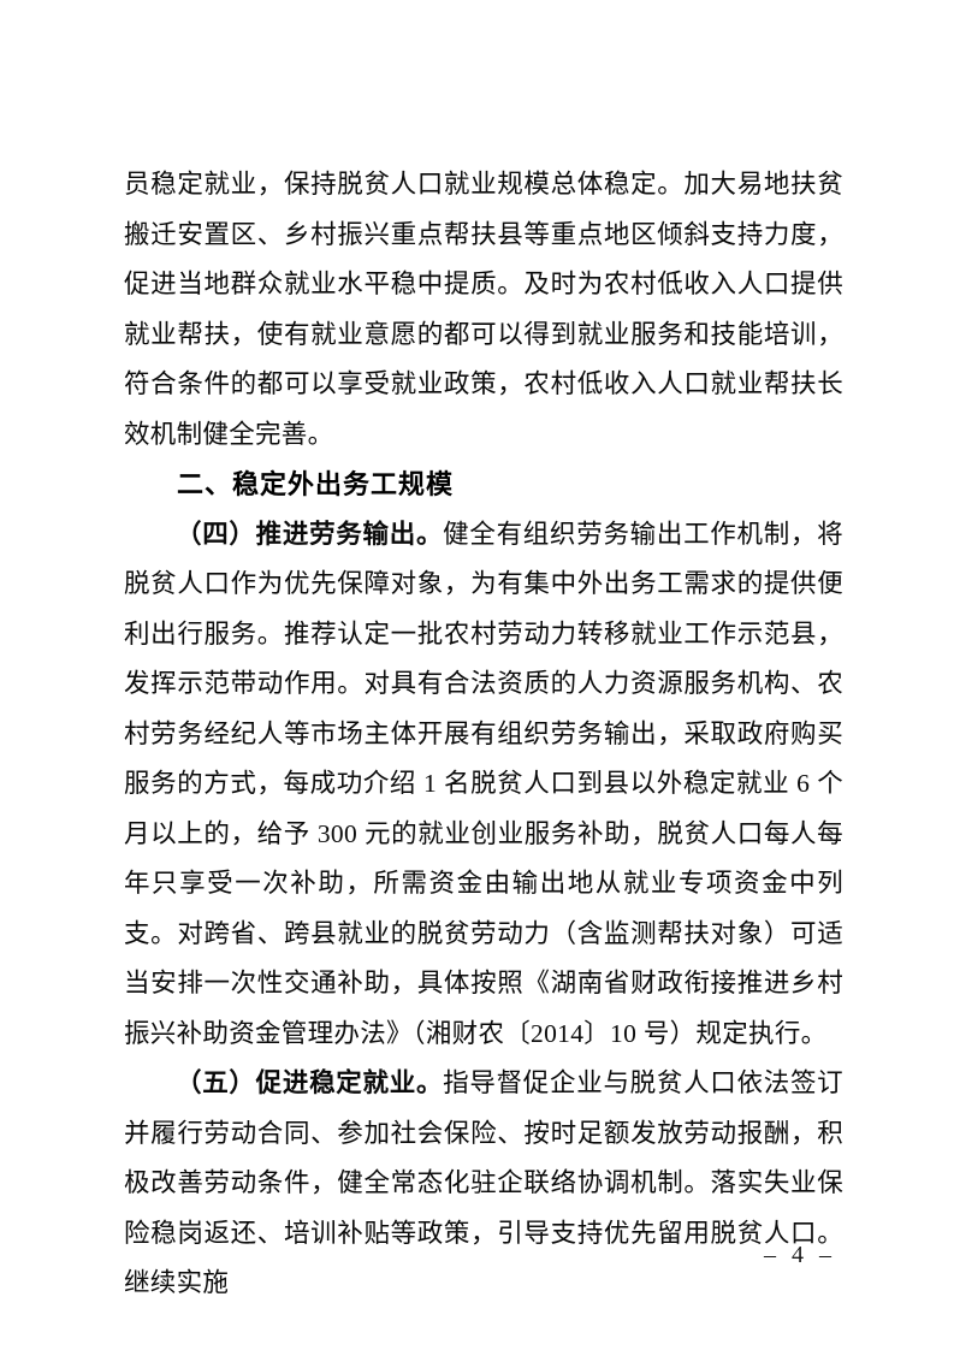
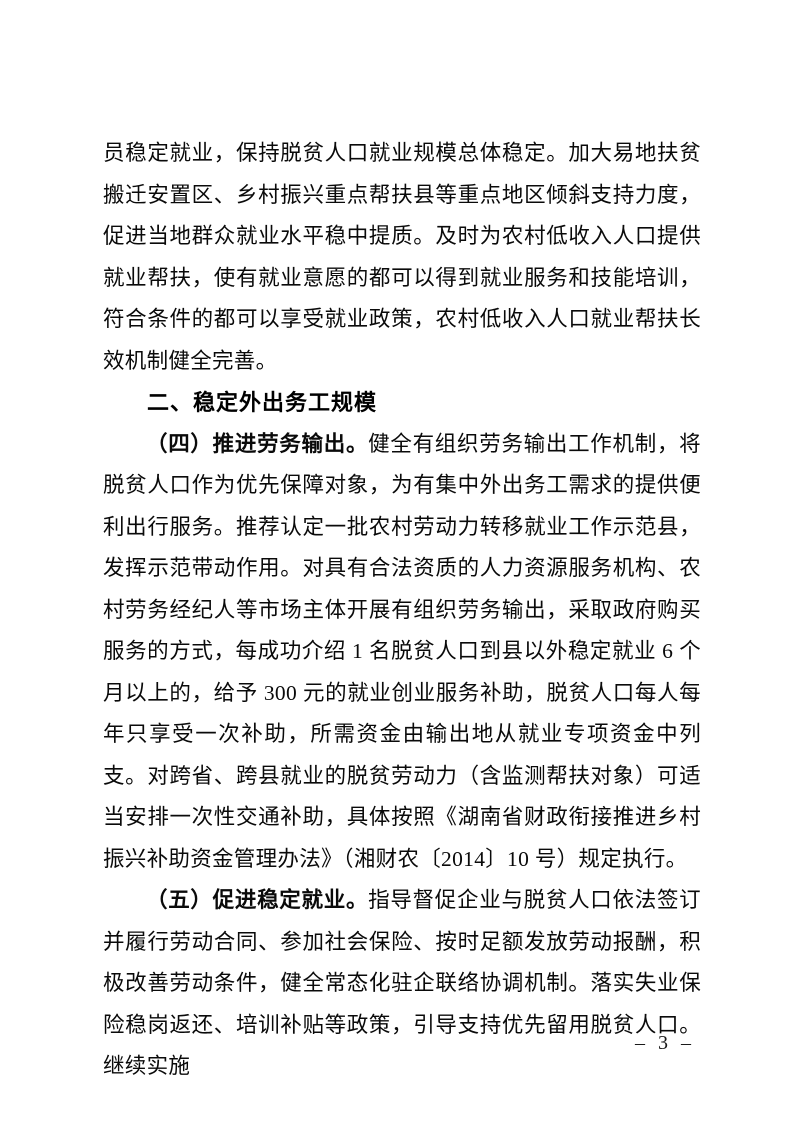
  员稳定就业，保持脱贫人口就业规模总体稳定。加大易地扶贫搬迁安置区、乡村振兴重点帮扶县等重点地区倾斜支持力度，促进当地群众就业水平稳中提质。及时为农村低收入人口提供就业帮扶，使有就业意愿的都可以得到就业服务和技能培训，符合条件的都可以享受就业政策，农村低收入人口就业帮扶长效机制健全完善。
  二、稳定外出务工规模
  （四）推进劳务输出。健全有组织劳务输出工作机制，将脱贫人口作为优先保障对象，为有集中外出务工需求的提供便利出行服务。推荐认定一批农村劳动力转移就业工作示范县，发挥示范带动作用。对具有合法资质的人力资源服务机构、农村劳务经纪人等市场主体开展有组织劳务输出，采取政府购买服务的方式，每成功介绍 1 名脱贫人口到县以外稳定就业 6 个月以上的，给予 300 元的就业创业服务补助，脱贫人口每人每年只享受一次补助，所需资金由输出地从就业专项资金中列支。对跨省、跨县就业的脱贫劳动力（含监测帮扶对象）可适当安排一次性交通补助，具体按照《湖南省财政衔接推进乡村振兴补助资金管理办法》（湘财农〔2014〕10 号）规定执行。
  （五）促进稳定就业。指导督促企业与脱贫人口依法签订并履行劳动合同、参加社会保险、按时足额发放劳动报酬，积极改善劳动条件，健全常态化驻企联络协调机制。落实失业保险稳岗返还、培训补贴等政策，引导支持优先留用脱贫人口。继续实施
- – 4 –
+ – 3 –
